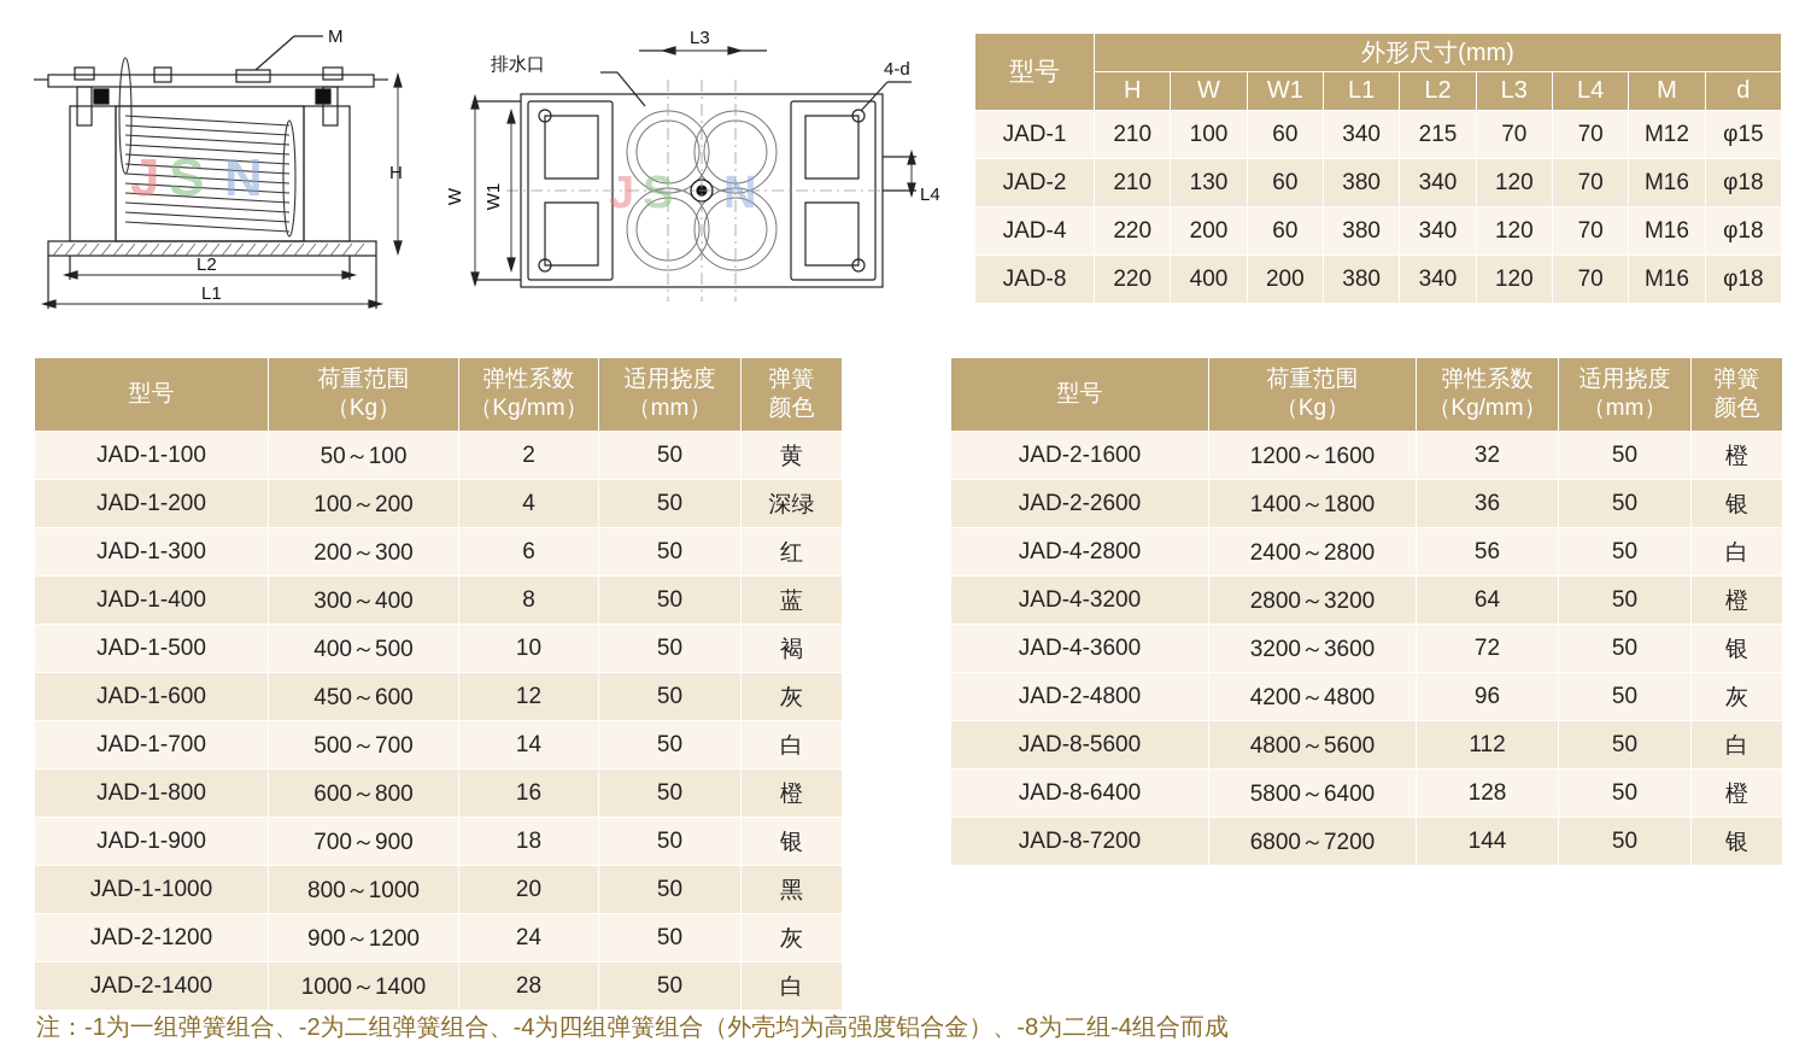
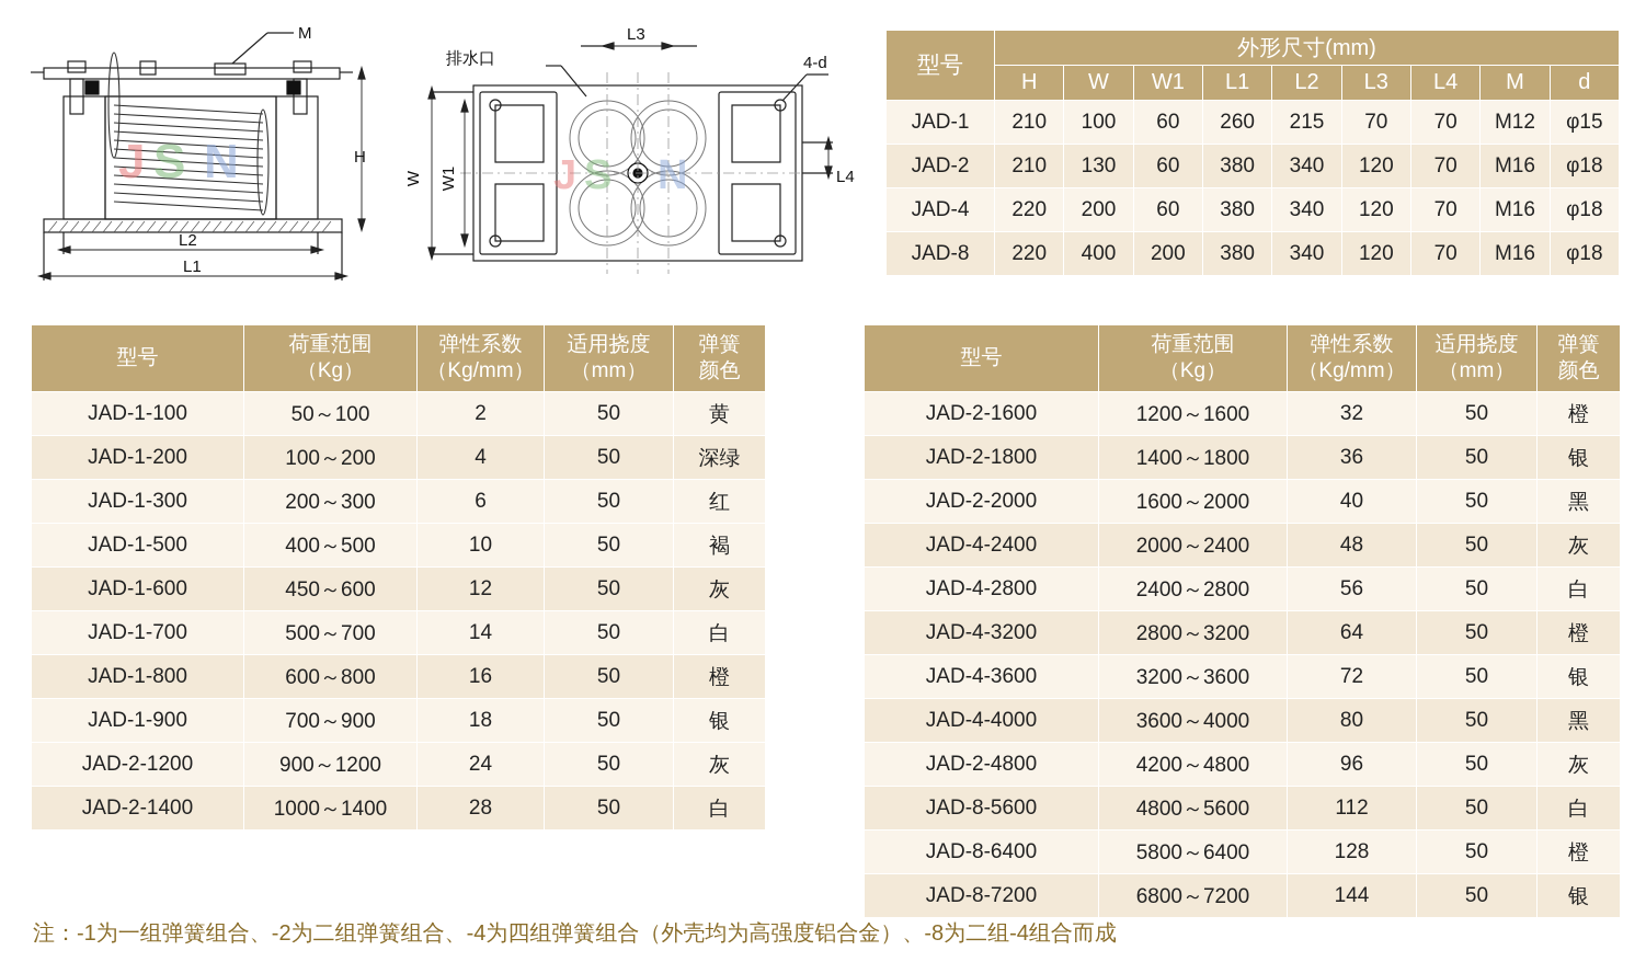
  J
  S
  N
  M
  H
  L2
  L1
  J
  S
  N
  排水口
  L3
  4-d
  L4
  型号	外形尺寸(mm)
  H	W	W1	L1	L2	L3	L4	M	d
- JAD-1	210	100	60	340	215	70	70	M12	φ15
+ JAD-1	210	100	60	260	215	70	70	M12	φ15
  JAD-2	210	130	60	380	340	120	70	M16	φ18
  JAD-4	220	200	60	380	340	120	70	M16	φ18
  JAD-8	220	400	200	380	340	120	70	M16	φ18
  型号	荷重范围 （Kg）	弹性系数 （Kg/mm）	适用挠度 （mm）	弹簧 颜色
  JAD-1-100	50～100	2	50	黄
  JAD-1-200	100～200	4	50	深绿
  JAD-1-300	200～300	6	50	红
- JAD-1-400	300～400	8	50	蓝
  JAD-1-500	400～500	10	50	褐
  JAD-1-600	450～600	12	50	灰
  JAD-1-700	500～700	14	50	白
  JAD-1-800	600～800	16	50	橙
  JAD-1-900	700～900	18	50	银
- JAD-1-1000	800～1000	20	50	黑
  JAD-2-1200	900～1200	24	50	灰
  JAD-2-1400	1000～1400	28	50	白
  型号	荷重范围 （Kg）	弹性系数 （Kg/mm）	适用挠度 （mm）	弹簧 颜色
  JAD-2-1600	1200～1600	32	50	橙
- JAD-2-2600	1400～1800	36	50	银
+ JAD-2-1800	1400～1800	36	50	银
+ JAD-2-2000	1600～2000	40	50	黑
+ JAD-4-2400	2000～2400	48	50	灰
  JAD-4-2800	2400～2800	56	50	白
  JAD-4-3200	2800～3200	64	50	橙
  JAD-4-3600	3200～3600	72	50	银
+ JAD-4-4000	3600～4000	80	50	黑
  JAD-2-4800	4200～4800	96	50	灰
  JAD-8-5600	4800～5600	112	50	白
  JAD-8-6400	5800～6400	128	50	橙
  JAD-8-7200	6800～7200	144	50	银
  注：-1为一组弹簧组合、-2为二组弹簧组合、-4为四组弹簧组合（外壳均为高强度铝合金）、-8为二组-4组合而成
